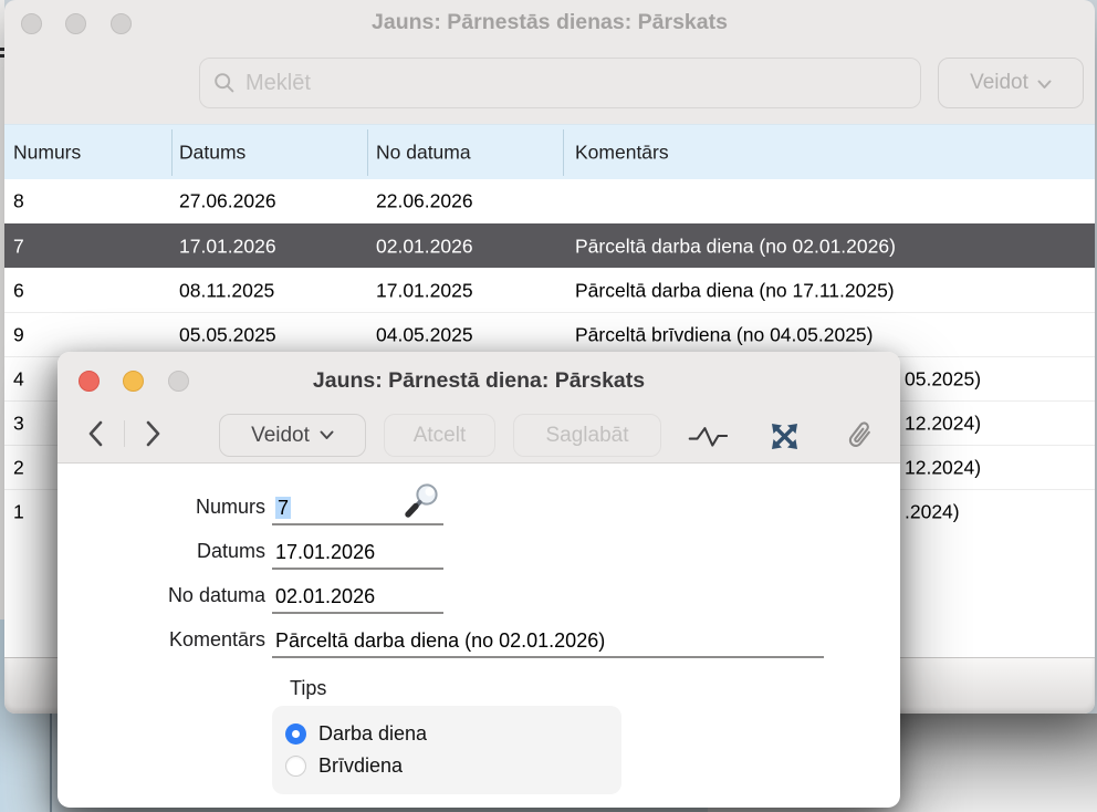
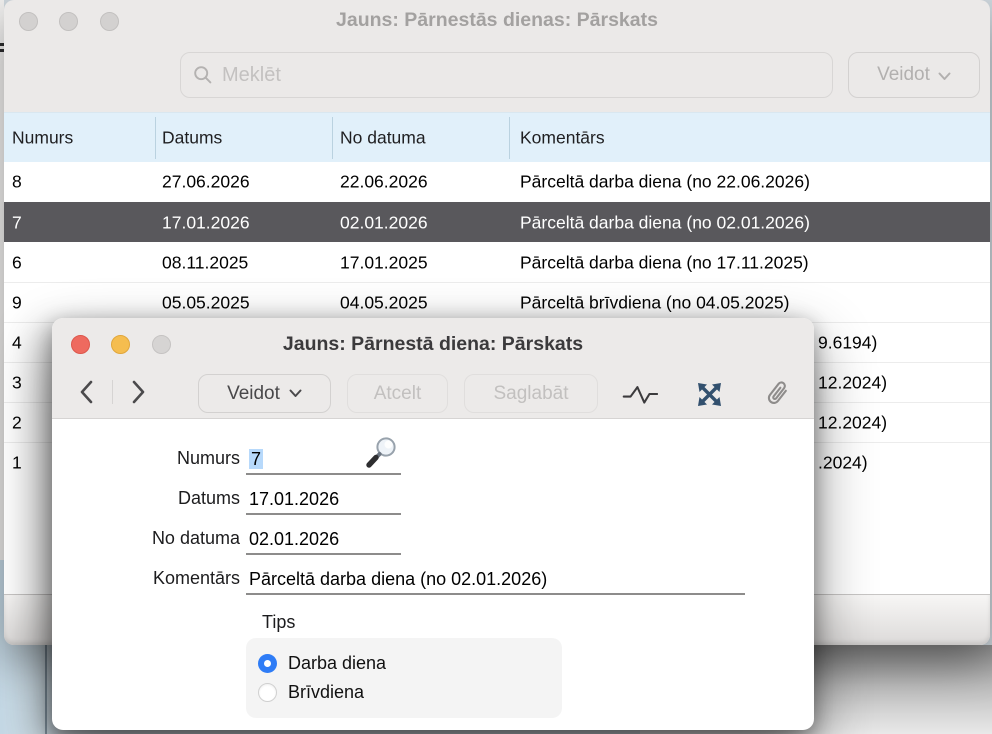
  Jauns: Pārnestās dienas: Pārskats
  Meklēt
  Veidot
  Numurs
  Datums
  No datuma
  Komentārs
  8
  27.06.2026
  22.06.2026
+ Pārceltā darba diena (no 22.06.2026)
  7
  17.01.2026
  02.01.2026
  Pārceltā darba diena (no 02.01.2026)
  6
  08.11.2025
  17.01.2025
  Pārceltā darba diena (no 17.11.2025)
  9
  05.05.2025
  04.05.2025
  Pārceltā brīvdiena (no 04.05.2025)
  4
- 05.2025)
+ 9.6194)
  3
  12.2024)
  2
  12.2024)
  1
  .2024)
  Jauns: Pārnestā diena: Pārskats
  Veidot
  Atcelt
  Saglabāt
  Numurs
  7
  Datums
  17.01.2026
  No datuma
  02.01.2026
  Komentārs
  Pārceltā darba diena (no 02.01.2026)
  Tips
  Darba diena
  Brīvdiena
